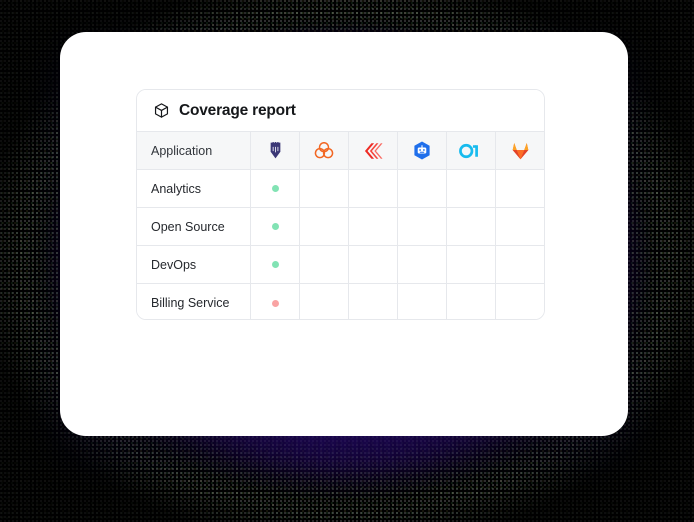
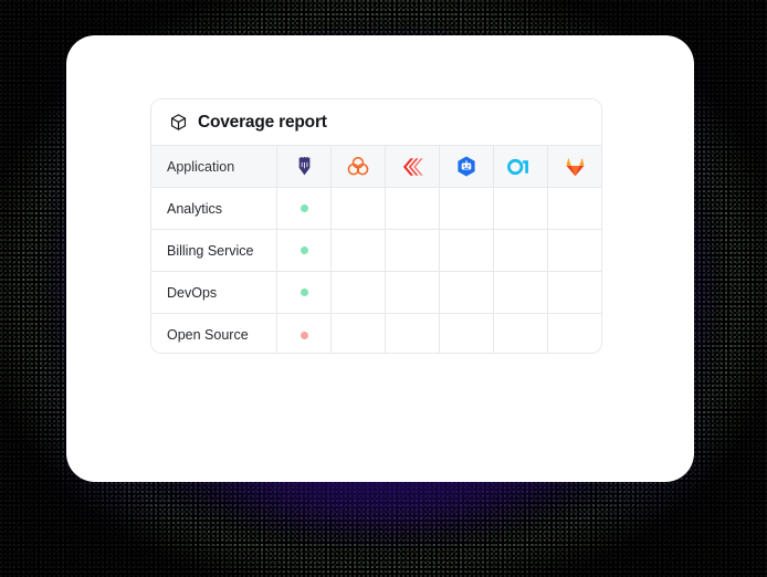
  Coverage report
  Application
  Analytics
- Open Source
+ Billing Service
  DevOps
- Billing Service
+ Open Source
